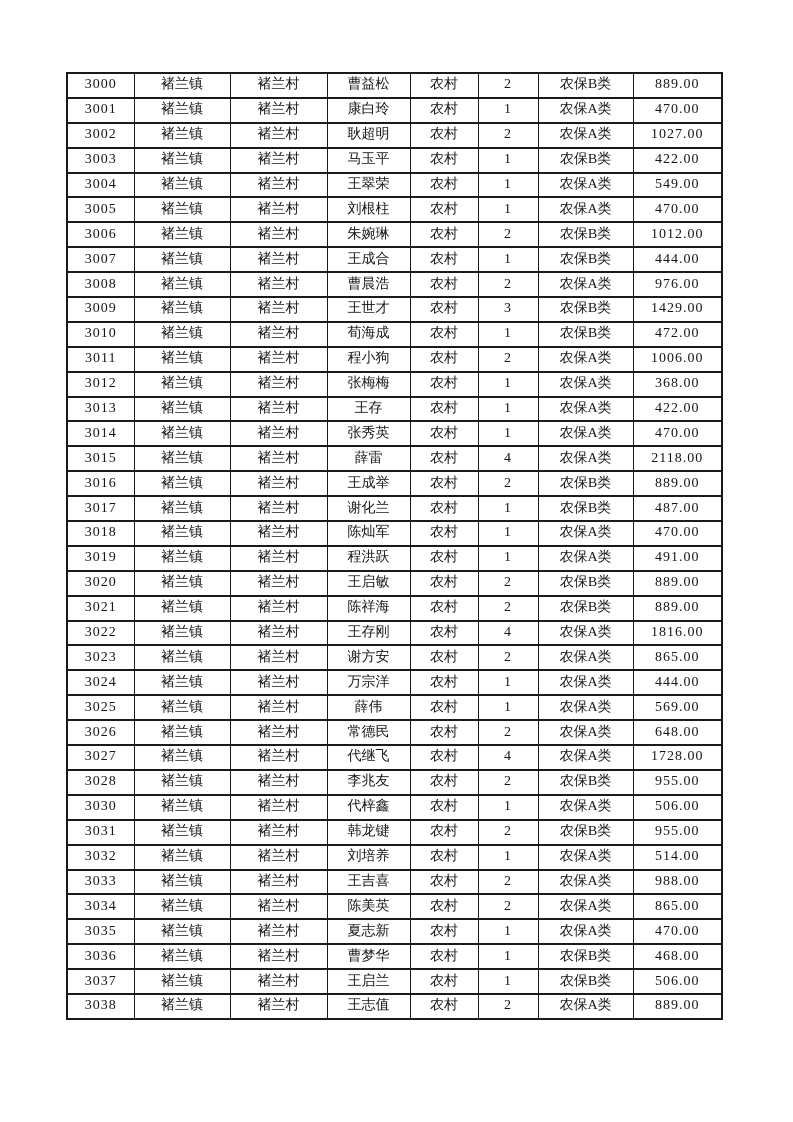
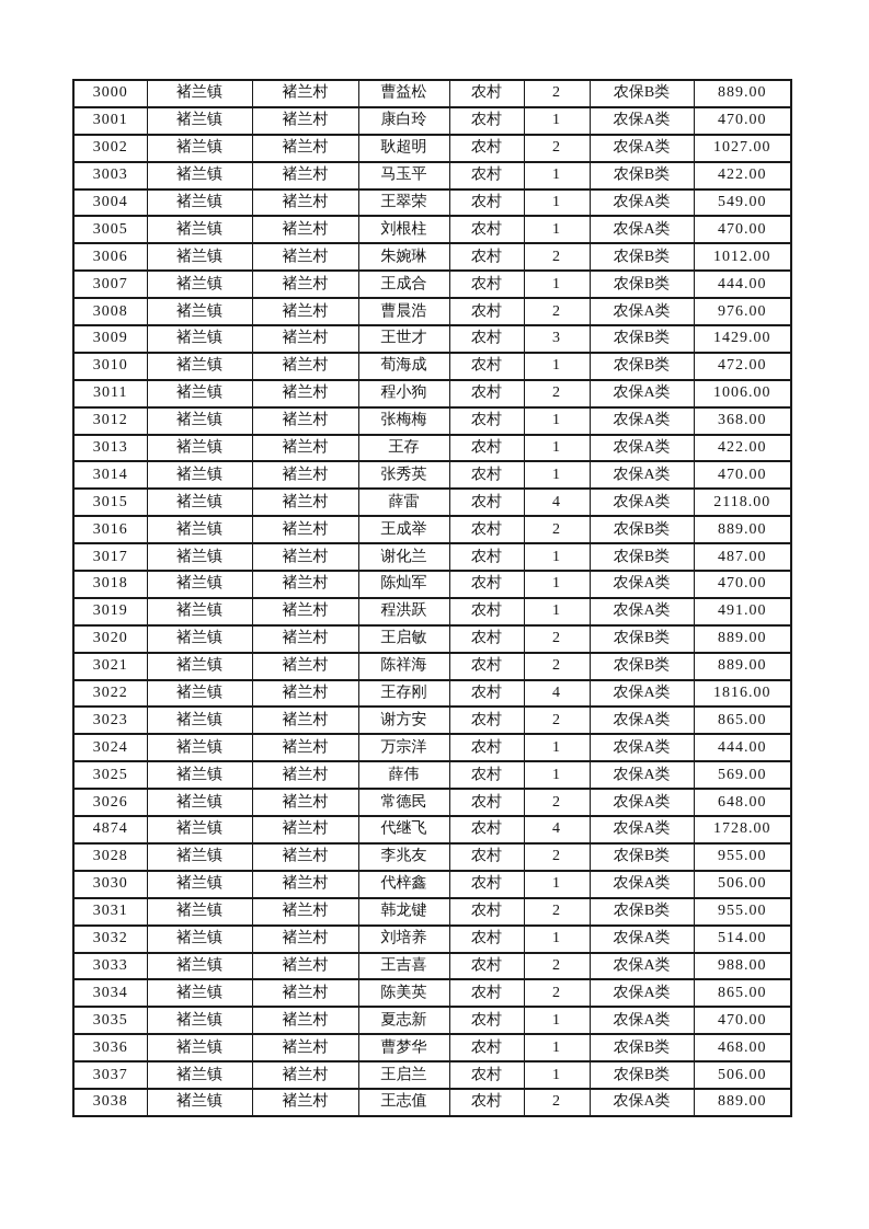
  3000	褚兰镇	褚兰村	曹益松	农村	2	农保B类	889.00
  3001	褚兰镇	褚兰村	康白玲	农村	1	农保A类	470.00
  3002	褚兰镇	褚兰村	耿超明	农村	2	农保A类	1027.00
  3003	褚兰镇	褚兰村	马玉平	农村	1	农保B类	422.00
  3004	褚兰镇	褚兰村	王翠荣	农村	1	农保A类	549.00
  3005	褚兰镇	褚兰村	刘根柱	农村	1	农保A类	470.00
  3006	褚兰镇	褚兰村	朱婉琳	农村	2	农保B类	1012.00
  3007	褚兰镇	褚兰村	王成合	农村	1	农保B类	444.00
  3008	褚兰镇	褚兰村	曹晨浩	农村	2	农保A类	976.00
  3009	褚兰镇	褚兰村	王世才	农村	3	农保B类	1429.00
  3010	褚兰镇	褚兰村	荀海成	农村	1	农保B类	472.00
  3011	褚兰镇	褚兰村	程小狗	农村	2	农保A类	1006.00
  3012	褚兰镇	褚兰村	张梅梅	农村	1	农保A类	368.00
  3013	褚兰镇	褚兰村	王存	农村	1	农保A类	422.00
  3014	褚兰镇	褚兰村	张秀英	农村	1	农保A类	470.00
  3015	褚兰镇	褚兰村	薛雷	农村	4	农保A类	2118.00
  3016	褚兰镇	褚兰村	王成举	农村	2	农保B类	889.00
  3017	褚兰镇	褚兰村	谢化兰	农村	1	农保B类	487.00
  3018	褚兰镇	褚兰村	陈灿军	农村	1	农保A类	470.00
  3019	褚兰镇	褚兰村	程洪跃	农村	1	农保A类	491.00
  3020	褚兰镇	褚兰村	王启敏	农村	2	农保B类	889.00
  3021	褚兰镇	褚兰村	陈祥海	农村	2	农保B类	889.00
  3022	褚兰镇	褚兰村	王存刚	农村	4	农保A类	1816.00
  3023	褚兰镇	褚兰村	谢方安	农村	2	农保A类	865.00
  3024	褚兰镇	褚兰村	万宗洋	农村	1	农保A类	444.00
  3025	褚兰镇	褚兰村	薛伟	农村	1	农保A类	569.00
  3026	褚兰镇	褚兰村	常德民	农村	2	农保A类	648.00
- 3027	褚兰镇	褚兰村	代继飞	农村	4	农保A类	1728.00
+ 4874	褚兰镇	褚兰村	代继飞	农村	4	农保A类	1728.00
  3028	褚兰镇	褚兰村	李兆友	农村	2	农保B类	955.00
  3030	褚兰镇	褚兰村	代梓鑫	农村	1	农保A类	506.00
  3031	褚兰镇	褚兰村	韩龙键	农村	2	农保B类	955.00
  3032	褚兰镇	褚兰村	刘培养	农村	1	农保A类	514.00
  3033	褚兰镇	褚兰村	王吉喜	农村	2	农保A类	988.00
  3034	褚兰镇	褚兰村	陈美英	农村	2	农保A类	865.00
  3035	褚兰镇	褚兰村	夏志新	农村	1	农保A类	470.00
  3036	褚兰镇	褚兰村	曹梦华	农村	1	农保B类	468.00
  3037	褚兰镇	褚兰村	王启兰	农村	1	农保B类	506.00
  3038	褚兰镇	褚兰村	王志值	农村	2	农保A类	889.00
